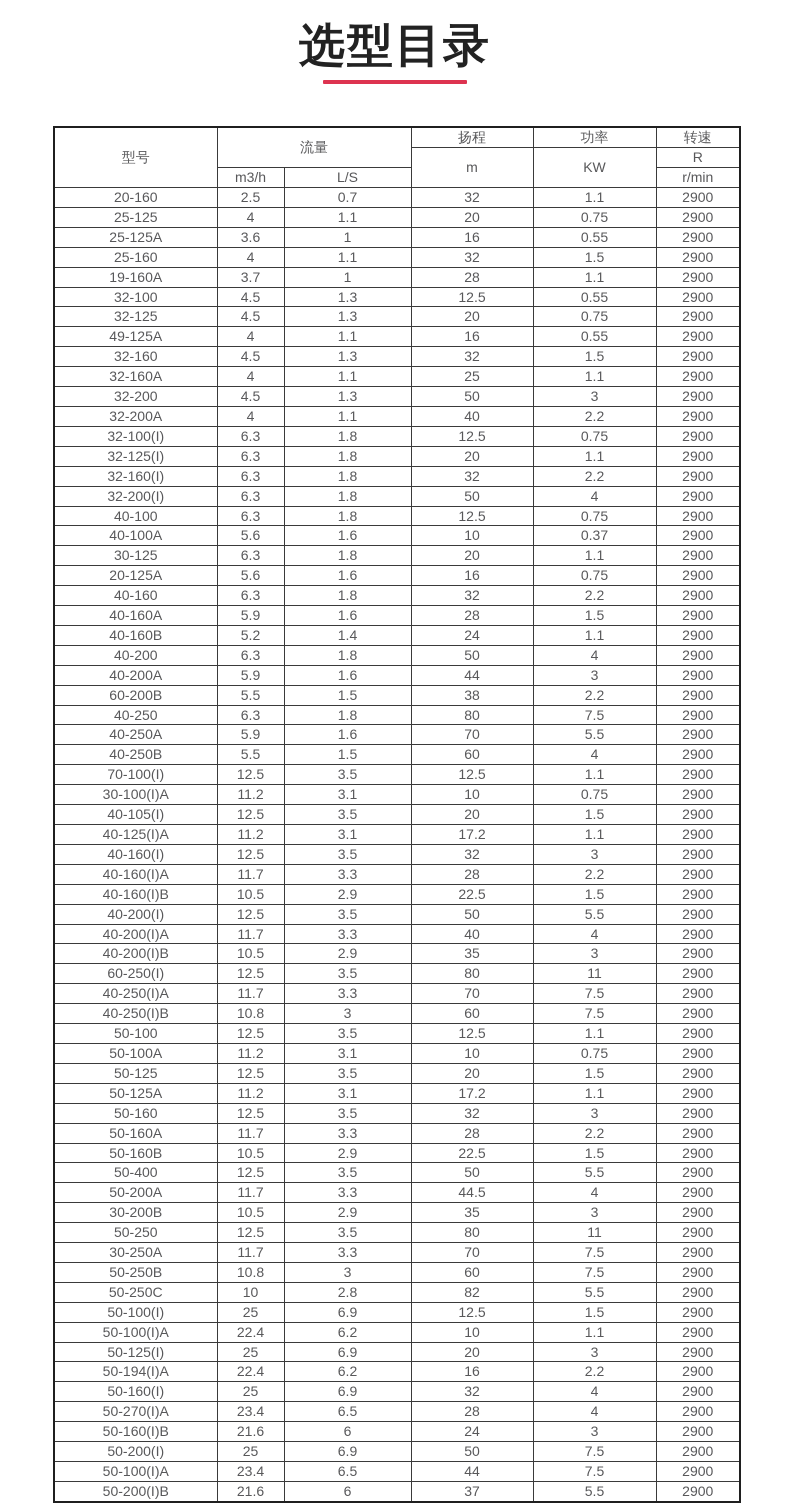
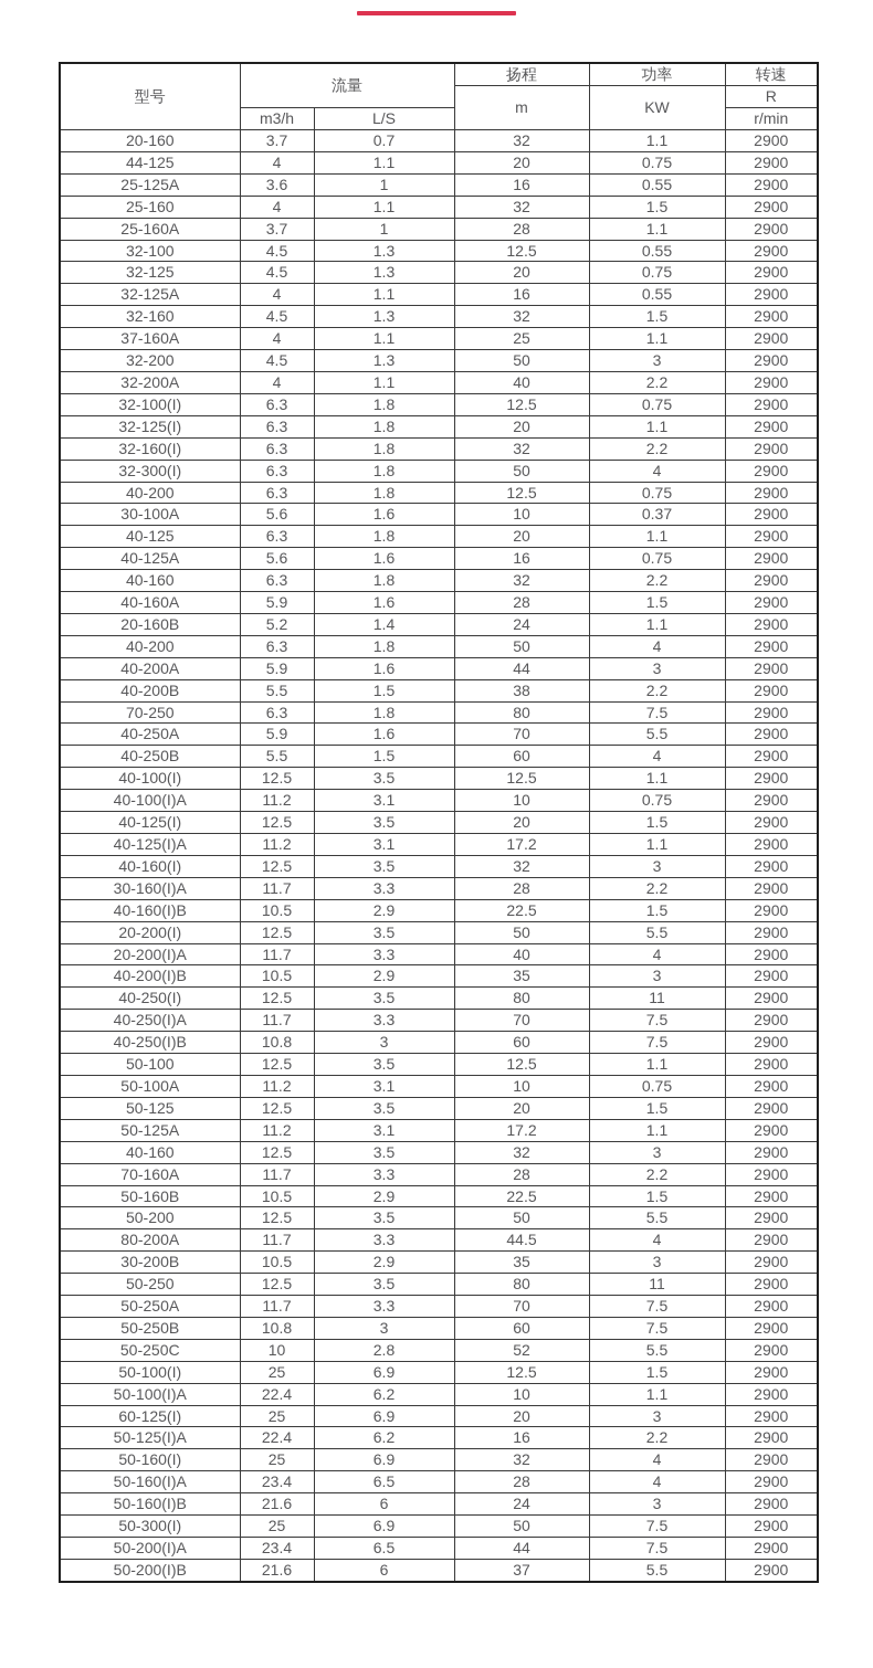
- 选型目录
  型号	流量	扬程	功率	转速
  m	KW	R
  m3/h	L/S	r/min
- 20-160	2.5	0.7	32	1.1	2900
+ 20-160	3.7	0.7	32	1.1	2900
- 25-125	4	1.1	20	0.75	2900
+ 44-125	4	1.1	20	0.75	2900
  25-125A	3.6	1	16	0.55	2900
  25-160	4	1.1	32	1.5	2900
- 19-160A	3.7	1	28	1.1	2900
+ 25-160A	3.7	1	28	1.1	2900
  32-100	4.5	1.3	12.5	0.55	2900
  32-125	4.5	1.3	20	0.75	2900
- 49-125A	4	1.1	16	0.55	2900
+ 32-125A	4	1.1	16	0.55	2900
  32-160	4.5	1.3	32	1.5	2900
- 32-160A	4	1.1	25	1.1	2900
+ 37-160A	4	1.1	25	1.1	2900
  32-200	4.5	1.3	50	3	2900
  32-200A	4	1.1	40	2.2	2900
  32-100(I)	6.3	1.8	12.5	0.75	2900
  32-125(I)	6.3	1.8	20	1.1	2900
  32-160(I)	6.3	1.8	32	2.2	2900
- 32-200(I)	6.3	1.8	50	4	2900
+ 32-300(I)	6.3	1.8	50	4	2900
- 40-100	6.3	1.8	12.5	0.75	2900
+ 40-200	6.3	1.8	12.5	0.75	2900
- 40-100A	5.6	1.6	10	0.37	2900
+ 30-100A	5.6	1.6	10	0.37	2900
- 30-125	6.3	1.8	20	1.1	2900
+ 40-125	6.3	1.8	20	1.1	2900
- 20-125A	5.6	1.6	16	0.75	2900
+ 40-125A	5.6	1.6	16	0.75	2900
  40-160	6.3	1.8	32	2.2	2900
  40-160A	5.9	1.6	28	1.5	2900
- 40-160B	5.2	1.4	24	1.1	2900
+ 20-160B	5.2	1.4	24	1.1	2900
  40-200	6.3	1.8	50	4	2900
  40-200A	5.9	1.6	44	3	2900
- 60-200B	5.5	1.5	38	2.2	2900
+ 40-200B	5.5	1.5	38	2.2	2900
- 40-250	6.3	1.8	80	7.5	2900
+ 70-250	6.3	1.8	80	7.5	2900
  40-250A	5.9	1.6	70	5.5	2900
  40-250B	5.5	1.5	60	4	2900
- 70-100(I)	12.5	3.5	12.5	1.1	2900
+ 40-100(I)	12.5	3.5	12.5	1.1	2900
- 30-100(I)A	11.2	3.1	10	0.75	2900
+ 40-100(I)A	11.2	3.1	10	0.75	2900
- 40-105(I)	12.5	3.5	20	1.5	2900
+ 40-125(I)	12.5	3.5	20	1.5	2900
  40-125(I)A	11.2	3.1	17.2	1.1	2900
  40-160(I)	12.5	3.5	32	3	2900
- 40-160(I)A	11.7	3.3	28	2.2	2900
+ 30-160(I)A	11.7	3.3	28	2.2	2900
  40-160(I)B	10.5	2.9	22.5	1.5	2900
- 40-200(I)	12.5	3.5	50	5.5	2900
+ 20-200(I)	12.5	3.5	50	5.5	2900
- 40-200(I)A	11.7	3.3	40	4	2900
+ 20-200(I)A	11.7	3.3	40	4	2900
  40-200(I)B	10.5	2.9	35	3	2900
- 60-250(I)	12.5	3.5	80	11	2900
+ 40-250(I)	12.5	3.5	80	11	2900
  40-250(I)A	11.7	3.3	70	7.5	2900
  40-250(I)B	10.8	3	60	7.5	2900
  50-100	12.5	3.5	12.5	1.1	2900
  50-100A	11.2	3.1	10	0.75	2900
  50-125	12.5	3.5	20	1.5	2900
  50-125A	11.2	3.1	17.2	1.1	2900
- 50-160	12.5	3.5	32	3	2900
+ 40-160	12.5	3.5	32	3	2900
- 50-160A	11.7	3.3	28	2.2	2900
+ 70-160A	11.7	3.3	28	2.2	2900
  50-160B	10.5	2.9	22.5	1.5	2900
- 50-400	12.5	3.5	50	5.5	2900
+ 50-200	12.5	3.5	50	5.5	2900
- 50-200A	11.7	3.3	44.5	4	2900
+ 80-200A	11.7	3.3	44.5	4	2900
  30-200B	10.5	2.9	35	3	2900
  50-250	12.5	3.5	80	11	2900
- 30-250A	11.7	3.3	70	7.5	2900
+ 50-250A	11.7	3.3	70	7.5	2900
  50-250B	10.8	3	60	7.5	2900
- 50-250C	10	2.8	82	5.5	2900
+ 50-250C	10	2.8	52	5.5	2900
  50-100(I)	25	6.9	12.5	1.5	2900
  50-100(I)A	22.4	6.2	10	1.1	2900
- 50-125(I)	25	6.9	20	3	2900
+ 60-125(I)	25	6.9	20	3	2900
- 50-194(I)A	22.4	6.2	16	2.2	2900
+ 50-125(I)A	22.4	6.2	16	2.2	2900
  50-160(I)	25	6.9	32	4	2900
- 50-270(I)A	23.4	6.5	28	4	2900
+ 50-160(I)A	23.4	6.5	28	4	2900
  50-160(I)B	21.6	6	24	3	2900
- 50-200(I)	25	6.9	50	7.5	2900
+ 50-300(I)	25	6.9	50	7.5	2900
- 50-100(I)A	23.4	6.5	44	7.5	2900
+ 50-200(I)A	23.4	6.5	44	7.5	2900
  50-200(I)B	21.6	6	37	5.5	2900
